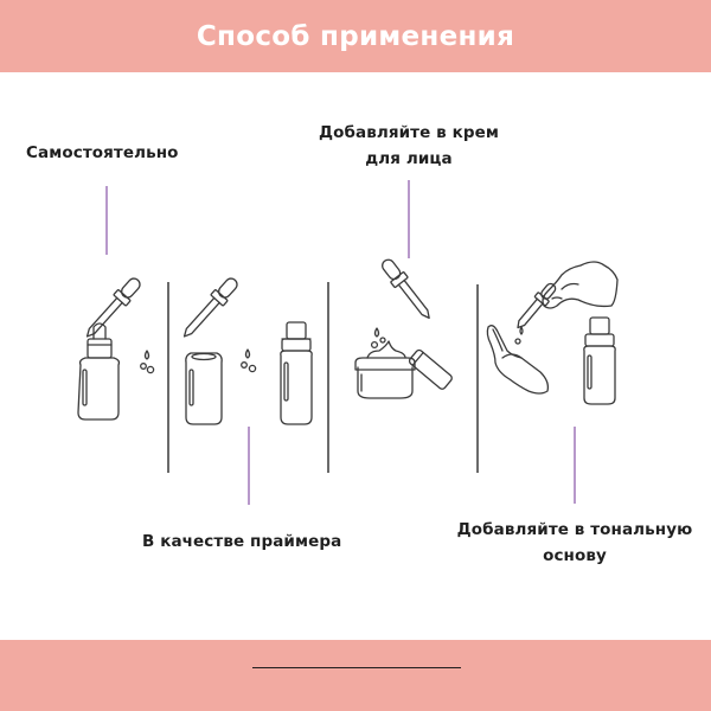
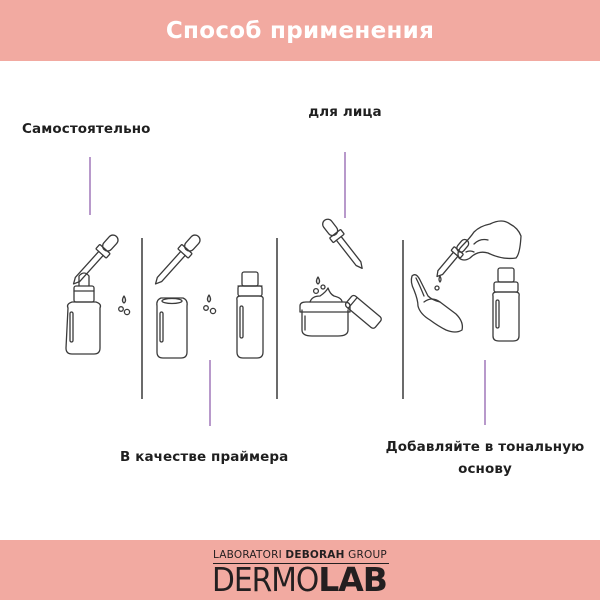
  Способ применения
  Самостоятельно
- Добавляйте в крем
  для лица
  В качестве праймера
  Добавляйте в тональную
  основу
+ LABORATORI DEBORAH GROUP
+ DERMOLAB
